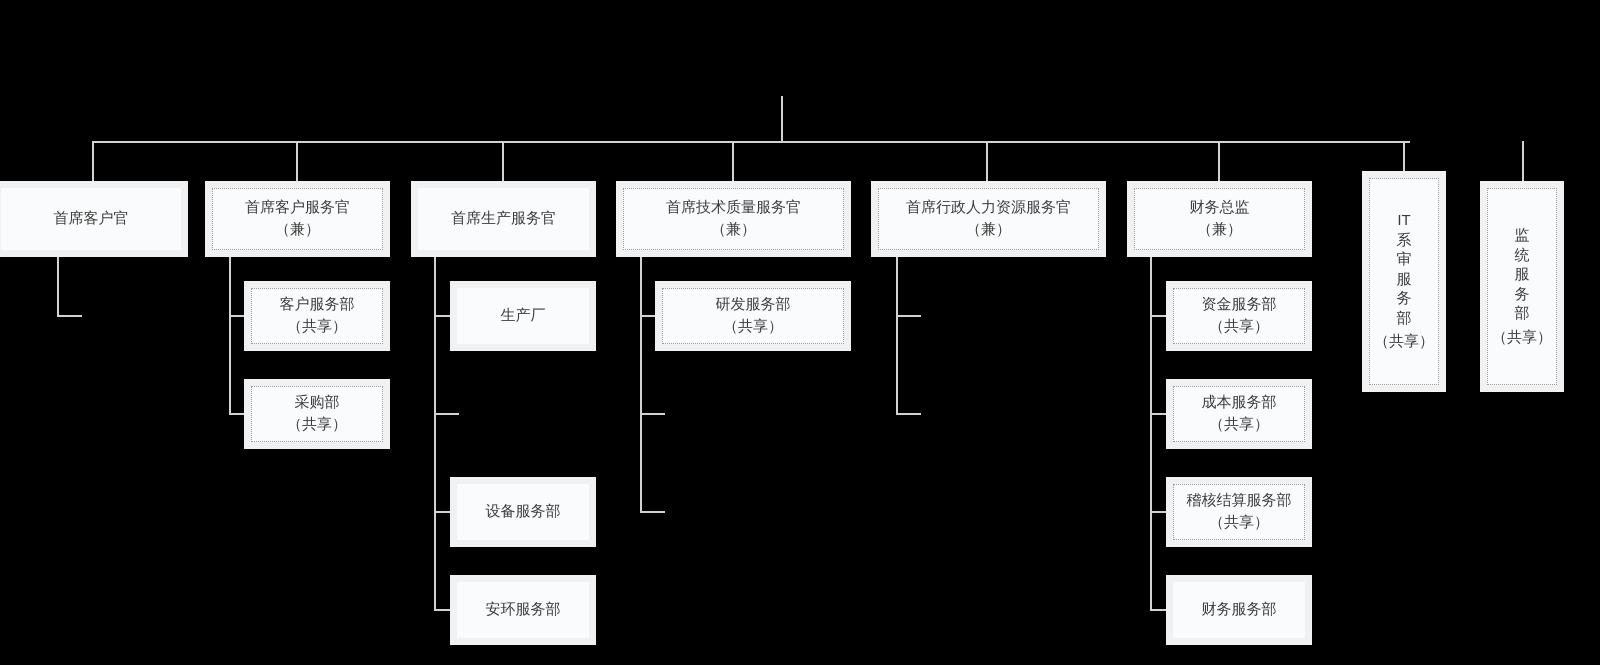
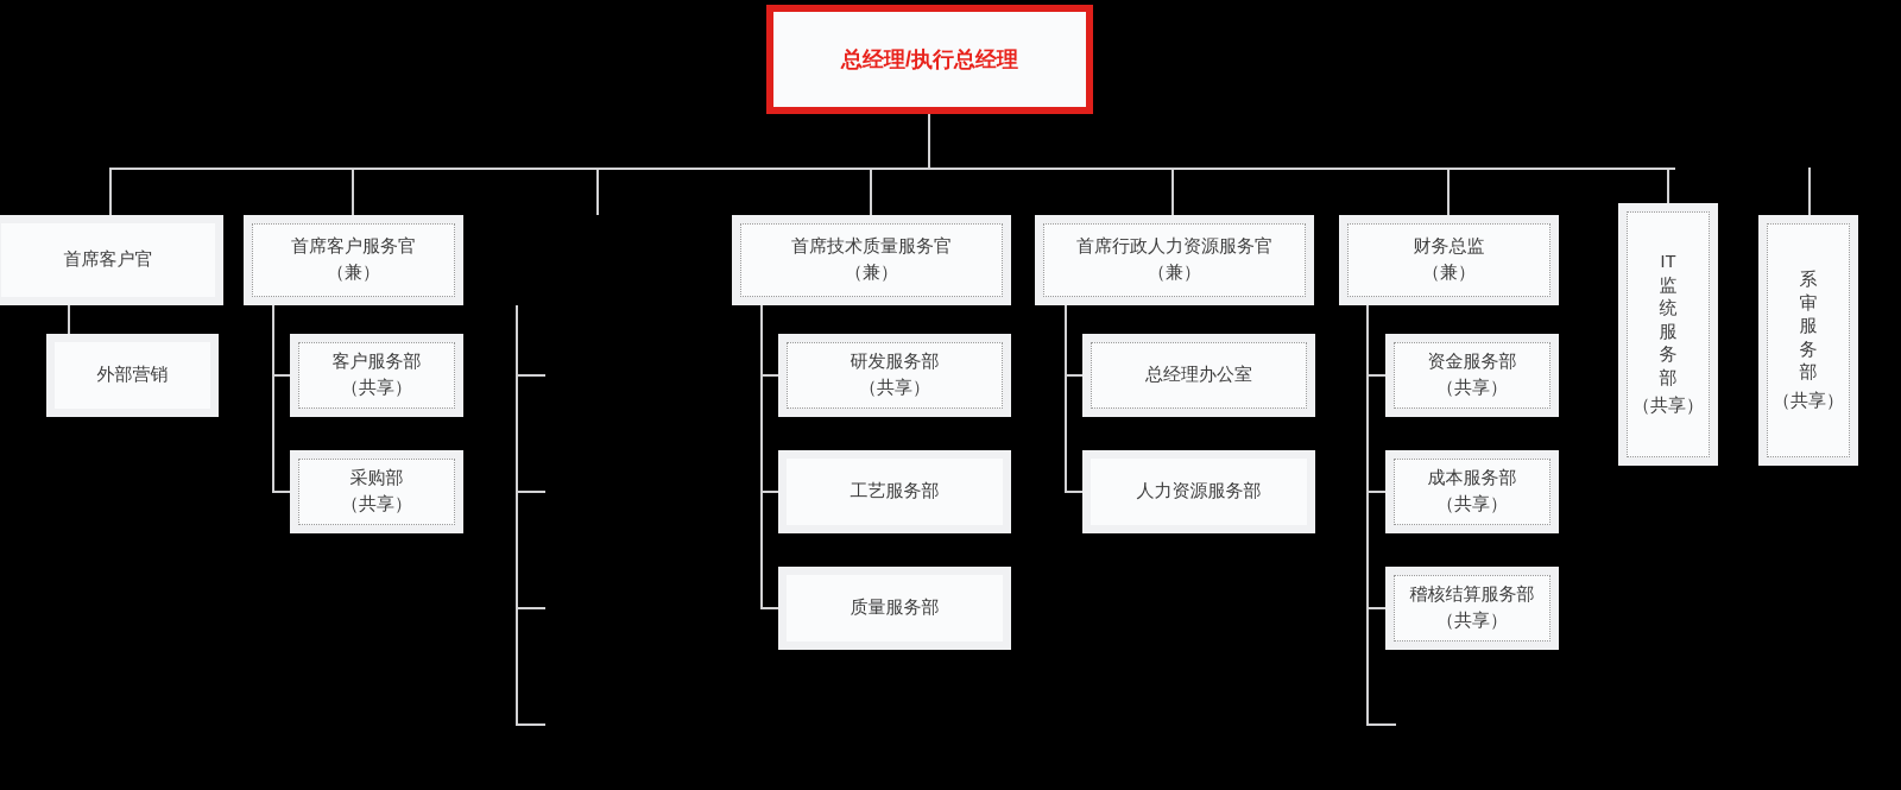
+ 总经理/执行总经理
  首席客户官
  首席客户服务官
  （兼）
- 首席生产服务官
  首席技术质量服务官
  （兼）
  首席行政人力资源服务官
  （兼）
  财务总监
  （兼）
  IT
- 系
+ 监
- 审
+ 统
  服
  务
  部
  （共享）
- 监
+ 系
- 统
+ 审
  服
  务
  部
  （共享）
+ 外部营销
  客户服务部
  （共享）
  采购部
  （共享）
- 生产厂
- 设备服务部
- 安环服务部
  研发服务部
  （共享）
+ 工艺服务部
+ 质量服务部
+ 总经理办公室
+ 人力资源服务部
  资金服务部
  （共享）
  成本服务部
  （共享）
  稽核结算服务部
  （共享）
- 财务服务部
